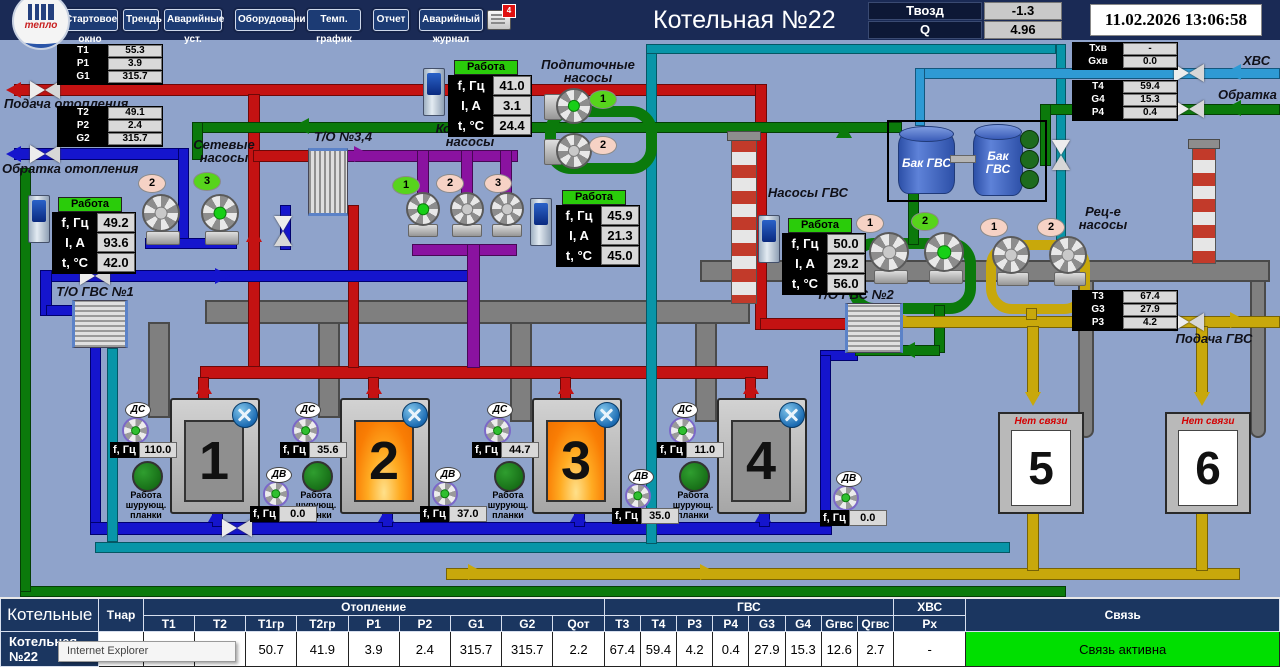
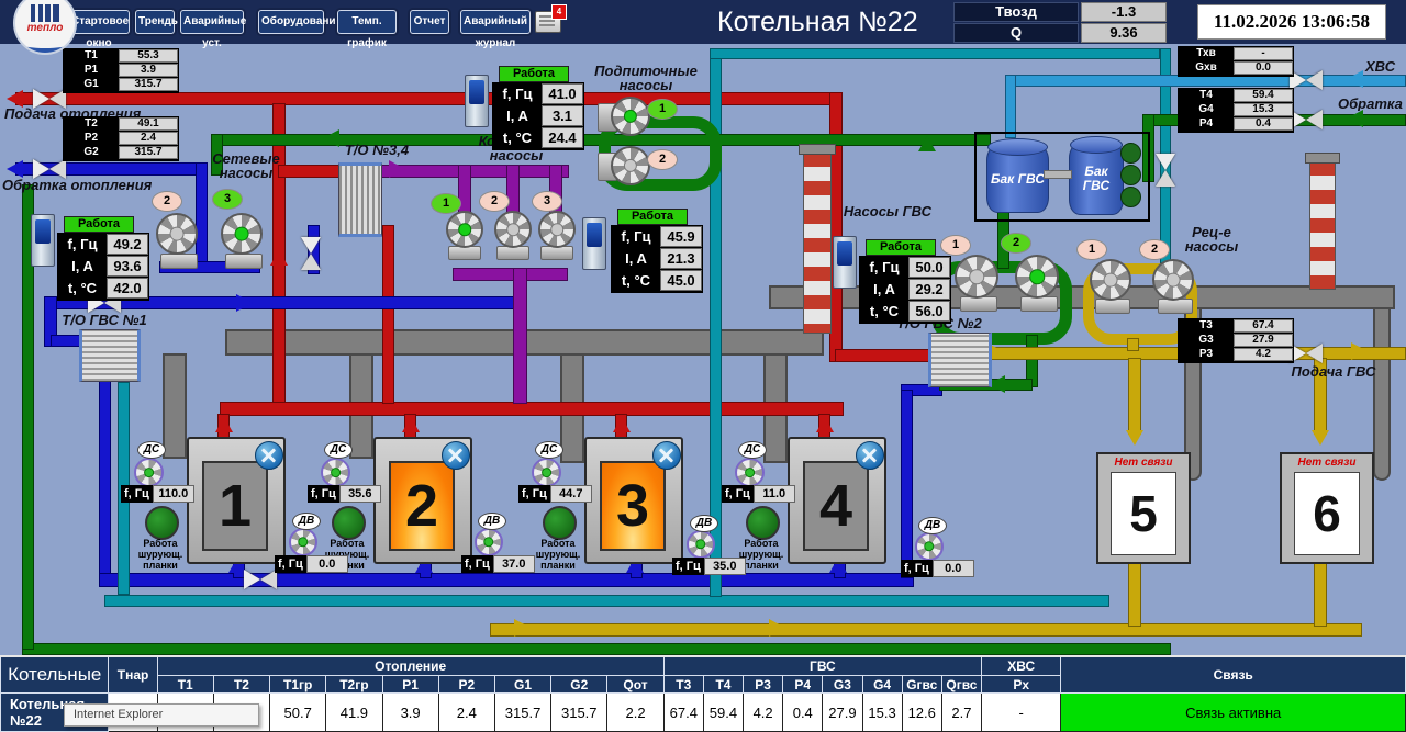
  Котельная №22
  тартовое окно
  Тренды
  Аварийные уст.
  Оборудовани
  Темп. график
  Отчет
  Аварийный журнал
  4
  Твозд
  -1.3
  Q
- 4.96
+ 9.36
  11.02.2026 13:06:58
  тепло
  T1
  55.3
  P1
  3.9
  G1
  315.7
  Подача отопления
  T2
  49.1
  P2
  2.4
  G2
  315.7
  Обратка отопления
  Тхв
  -
  Gхв
  0.0
  ХВС
  T4
  59.4
  G4
  15.3
  P4
  0.4
  Обратка
  T3
  67.4
  G3
  27.9
  P3
  4.2
  Подача ГВС
  Т/О №3,4
  Т/О ГВС №1
  Бак ГВС
  Бак
  ГВС
  Сетевые
  насосы
  Работа
  f, Гц
  49.2
  I, A
  93.6
  t, °C
  42.0
  2
  3
  Подпиточные
  насосы
  Работа
  f, Гц
  41.0
  I, A
  3.1
  t, °C
  24.4
  1
  2
  насосы
  1
  2
  3
  Работа
  f, Гц
  45.9
  I, A
  21.3
  t, °C
  45.0
  Насосы ГВС
  Работа
  f, Гц
  50.0
  I, A
  29.2
  t, °C
  56.0
  1
  2
  Рец-е
  насосы
  1
  2
  1
  ДС
  f, Гц
  110.0
  Работа
  шурующ.
  планки
  ДВ
  f, Гц
  0.0
  2
  ДС
  f, Гц
  35.6
  Работа
  шурующ.
  ДВ
  f, Гц
  37.0
  3
  ДС
  f, Гц
  44.7
  Работа
  шурующ.
  планки
  ДВ
  f, Гц
  35.0
  4
  ДС
  f, Гц
  11.0
  Работа
  шурующ.
  планки
  ДВ
  f, Гц
  0.0
  Нет связи
  5
  Нет связи
  6
  Котельные	Тнар	Отопление	ГВС	ХВС	Связь
  T1	T2	T1гр	T2гр	P1	P2	G1	G2	Qот	T3	T4	P3	P4	G3	G4	Gгвс	Qгвс	Px
  Котель №22				50.7	41.9	3.9	2.4	315.7	315.7	2.2	67.4	59.4	4.2	0.4	27.9	15.3	12.6	2.7	-	Связь активна
  Internet Explorer
